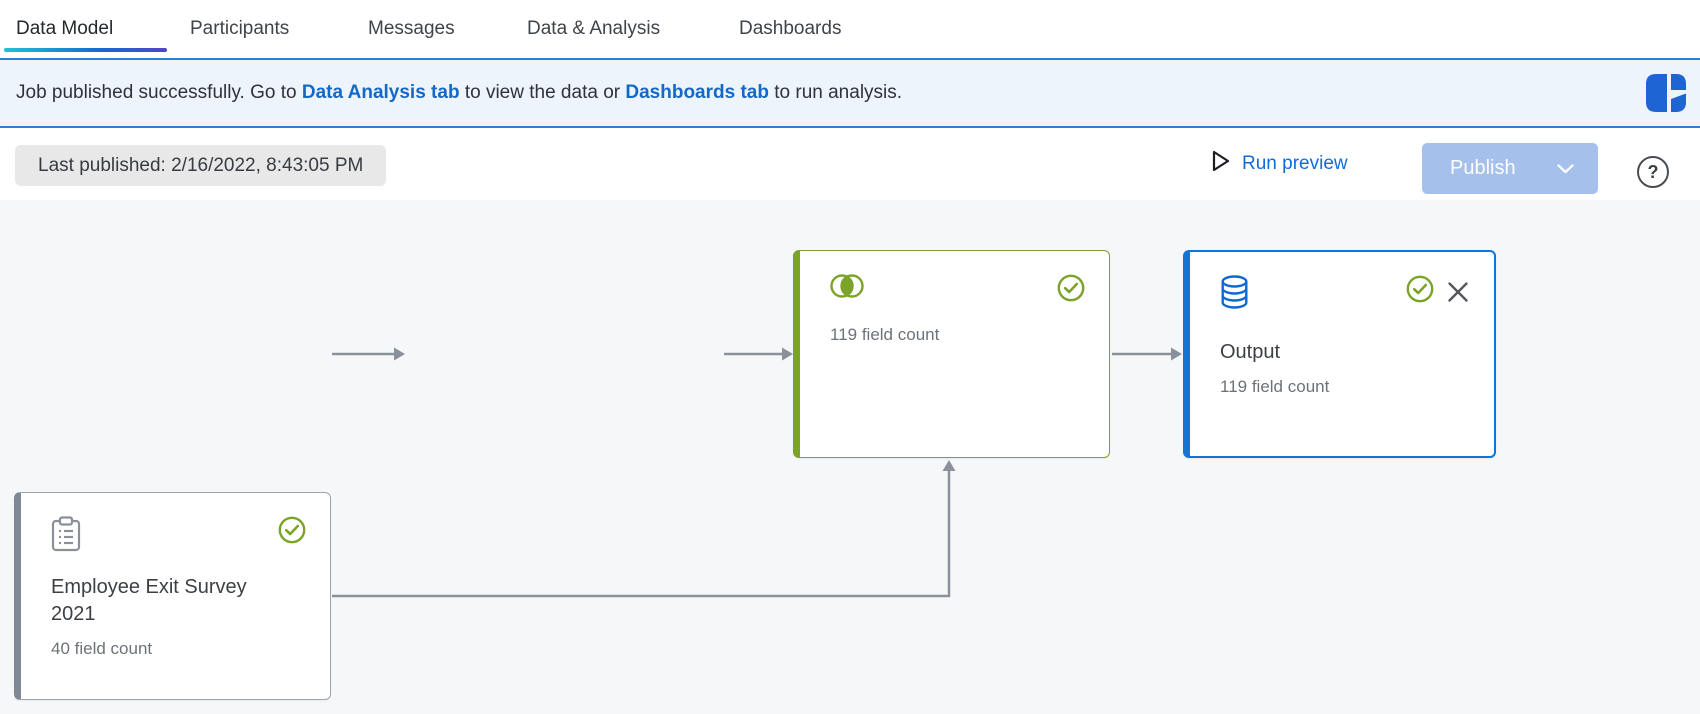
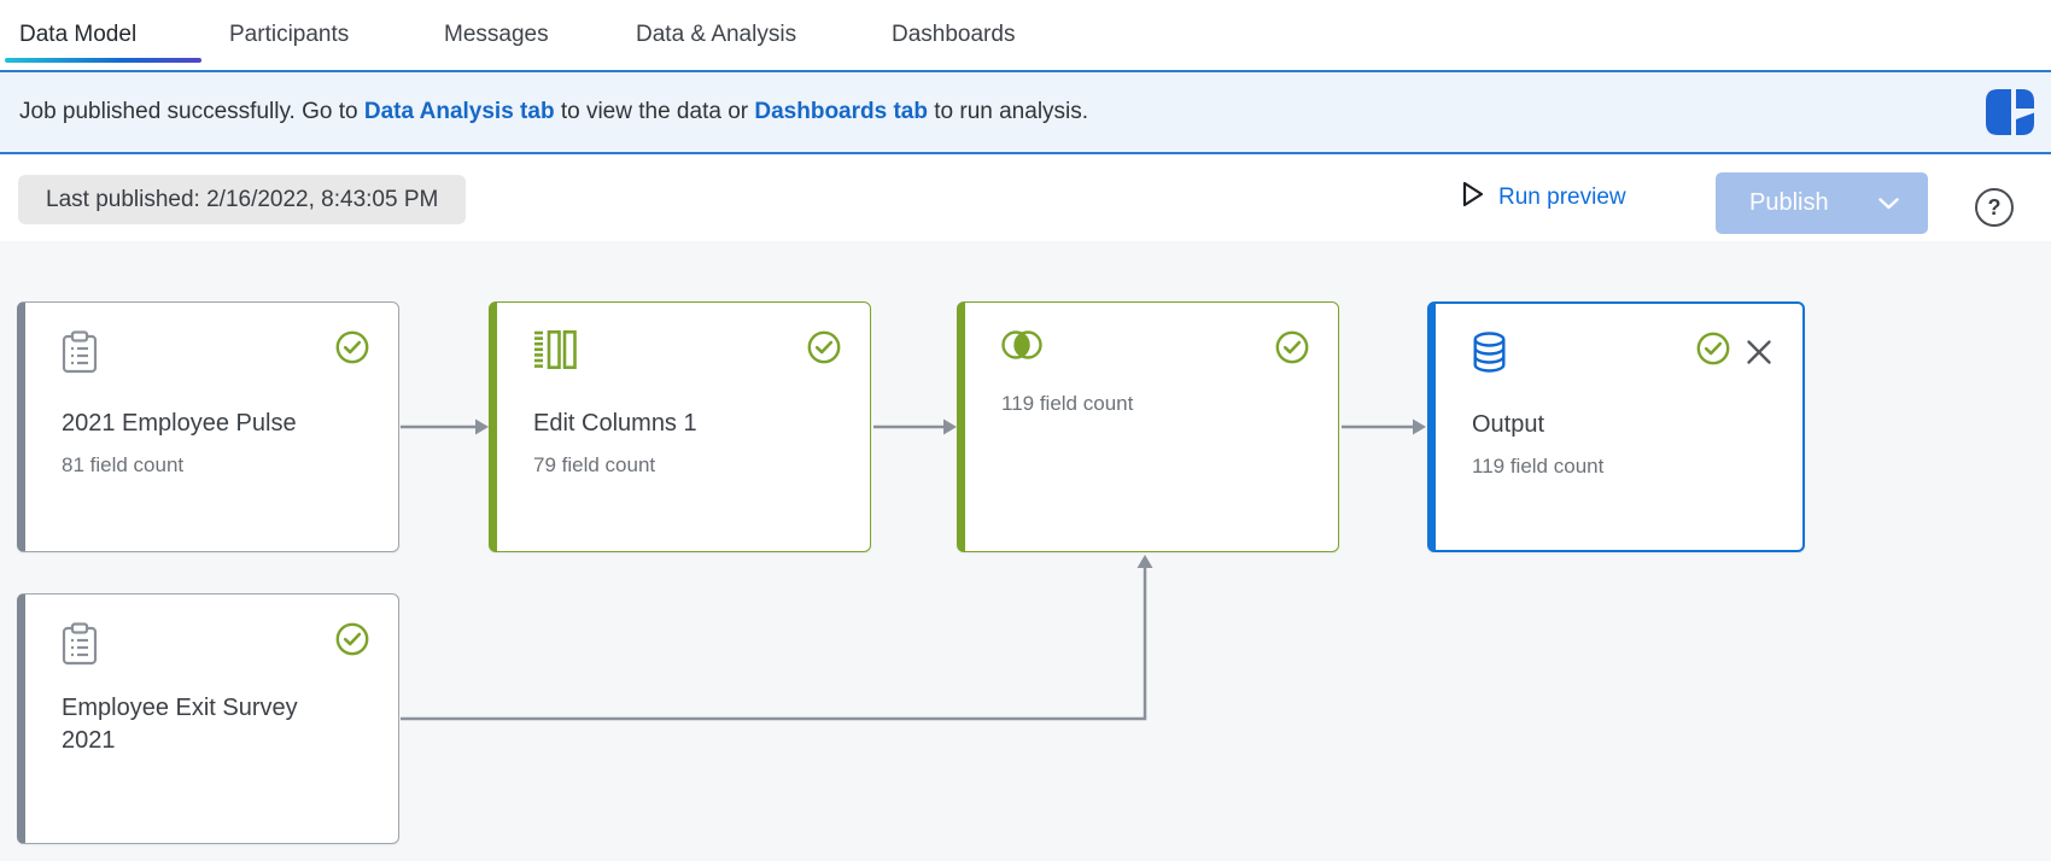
  Data Model
  Participants
  Messages
  Data & Analysis
  Dashboards
  Job published successfully. Go to Data Analysis tab to view the data or Dashboards tab to run analysis.
  Last published: 2/16/2022, 8:43:05 PM
  Run preview
  Publish
  ?
+ 2021 Employee Pulse
+ 81 field count
+ Edit Columns 1
+ 79 field count
  119 field count
  Output
  119 field count
  Employee Exit Survey 2021
- 40 field count
